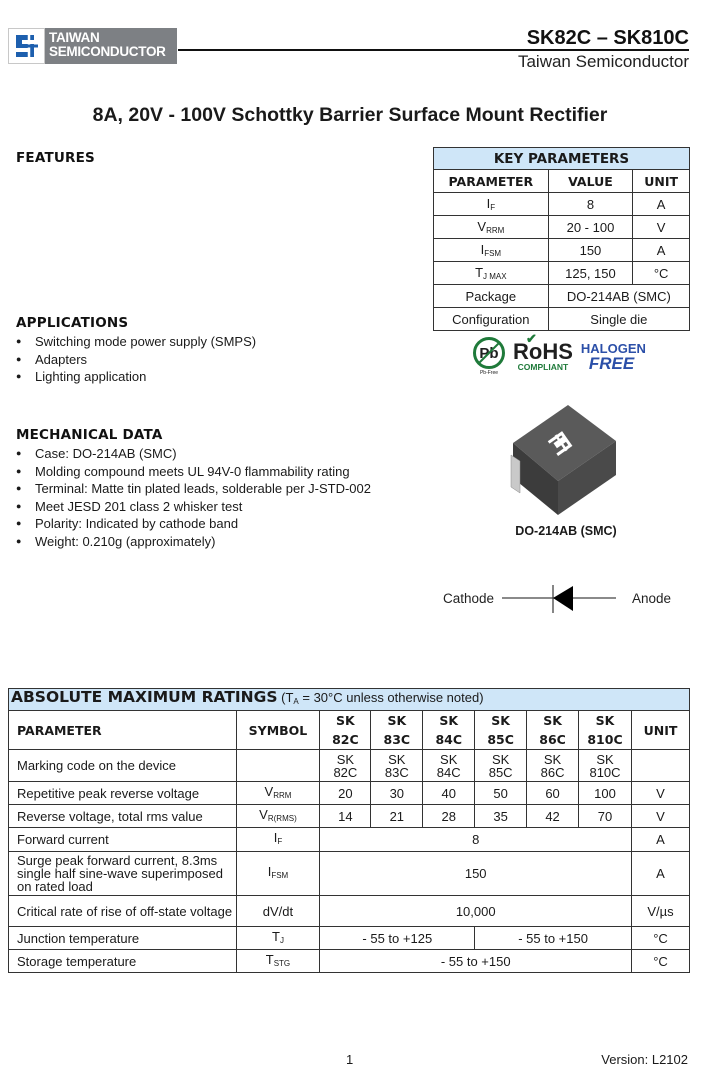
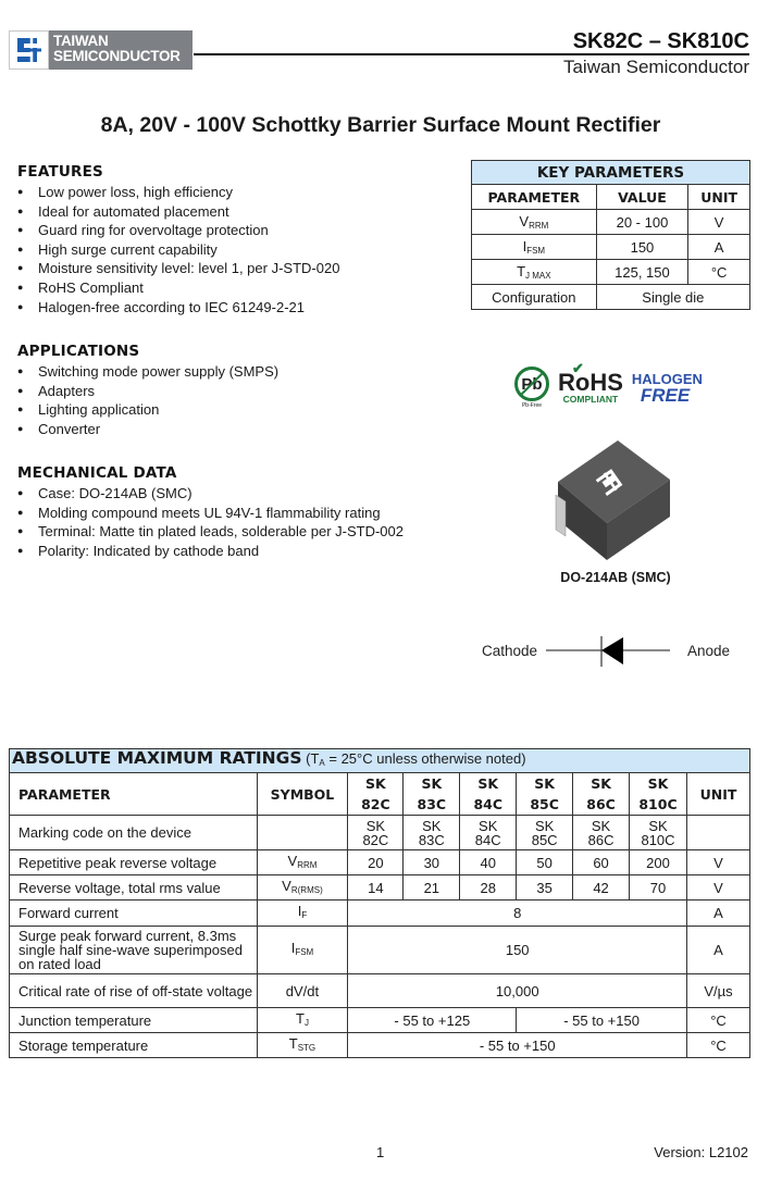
  TAIWAN
  SEMICONDUCTOR
  SK82C – SK810C
  Taiwan Semiconductor
  8A, 20V - 100V Schottky Barrier Surface Mount Rectifier
  FEATURES
+ Low power loss, high efficiency
+ Ideal for automated placement
+ Guard ring for overvoltage protection
+ High surge current capability
+ Moisture sensitivity level: level 1, per J-STD-020
+ RoHS Compliant
+ Halogen-free according to IEC 61249-2-21
  APPLICATIONS
  Switching mode power supply (SMPS)
  Adapters
  Lighting application
+ Converter
  MECHANICAL DATA
  Case: DO-214AB (SMC)
- Molding compound meets UL 94V-0 flammability rating
+ Molding compound meets UL 94V-1 flammability rating
  Terminal: Matte tin plated leads, solderable per J-STD-002
- Meet JESD 201 class 2 whisker test
  Polarity: Indicated by cathode band
- Weight: 0.210g (approximately)
  KEY PARAMETERS
  PARAMETER	VALUE	UNIT
- IF	8	A
  VRRM	20 - 100	V
  IFSM	150	A
  TJ MAX	125, 150	°C
- Package	DO-214AB (SMC)
  Configuration	Single die
  Pb
  ✔
  RoHS
  COMPLIANT
  HALOGEN
  FREE
  DO-214AB (SMC)
  Cathode
  Anode
- ABSOLUTE MAXIMUM RATINGS (TA = 30°C unless otherwise noted)
+ ABSOLUTE MAXIMUM RATINGS (TA = 25°C unless otherwise noted)
  PARAMETER	SYMBOL	SK82C	SK83C	SK84C	SK85C	SK86C	SK810C	UNIT
  Marking code on the device		SK82C	SK83C	SK84C	SK85C	SK86C	SK810C
- Repetitive peak reverse voltage	VRRM	20	30	40	50	60	100	V
+ Repetitive peak reverse voltage	VRRM	20	30	40	50	60	200	V
  Reverse voltage, total rms value	VR(RMS)	14	21	28	35	42	70	V
  Forward current	IF	8	A
  Surge peak forward current, 8.3ms single half sine-wave superimposed on rated load	IFSM	150	A
  Critical rate of rise of off-state voltage	dV/dt	10,000	V/µs
  Junction temperature	TJ	- 55 to +125	- 55 to +150	°C
  Storage temperature	TSTG	- 55 to +150	°C
  1
  Version: L2102
